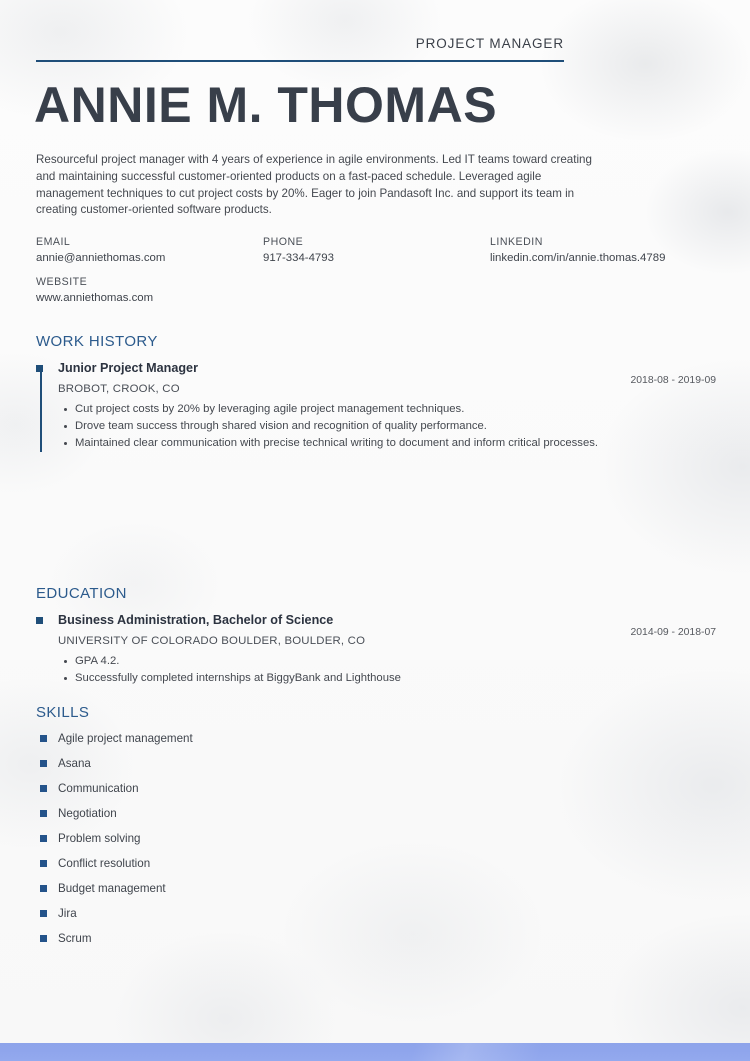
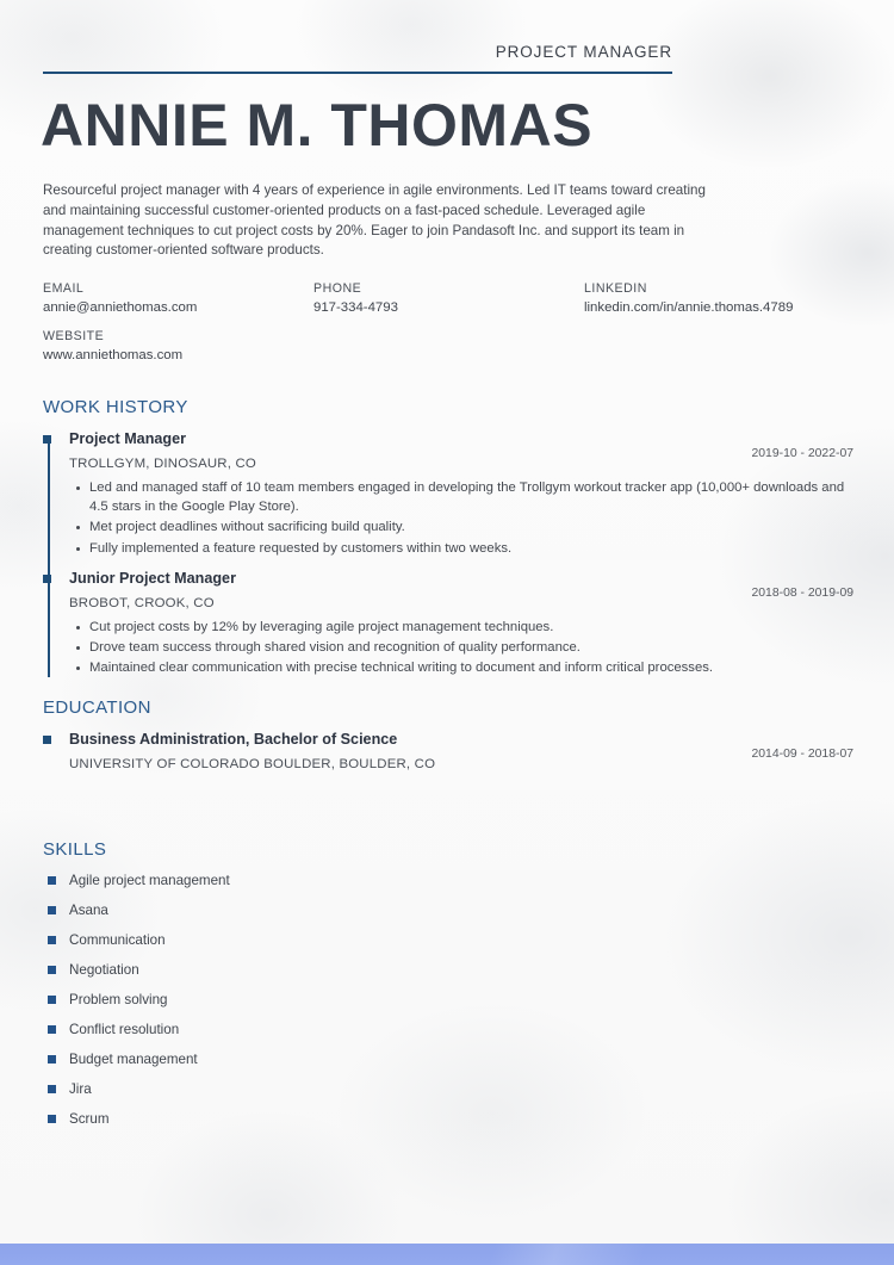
  PROJECT MANAGER
  ANNIE M. THOMAS
  Resourceful project manager with 4 years of experience in agile environments. Led IT teams toward creating and maintaining successful customer-oriented products on a fast-paced schedule. Leveraged agile management techniques to cut project costs by 20%. Eager to join Pandasoft Inc. and support its team in creating customer-oriented software products.
  EMAIL
  annie@anniethomas.com
  PHONE
  917-334-4793
  LINKEDIN
  linkedin.com/in/annie.thomas.4789
  WEBSITE
  www.anniethomas.com
  WORK HISTORY
+ Project Manager
+ TROLLGYM, DINOSAUR, CO
+ 2019-10 - 2022-07
+ Led and managed staff of 10 team members engaged in developing the Trollgym workout tracker app (10,000+ downloads and 4.5 stars in the Google Play Store).
+ Met project deadlines without sacrificing build quality.
+ Fully implemented a feature requested by customers within two weeks.
  Junior Project Manager
  BROBOT, CROOK, CO
  2018-08 - 2019-09
- Cut project costs by 20% by leveraging agile project management techniques.
+ Cut project costs by 12% by leveraging agile project management techniques.
  Drove team success through shared vision and recognition of quality performance.
  Maintained clear communication with precise technical writing to document and inform critical processes.
  EDUCATION
  Business Administration, Bachelor of Science
  UNIVERSITY OF COLORADO BOULDER, BOULDER, CO
  2014-09 - 2018-07
- GPA 4.2.
- Successfully completed internships at BiggyBank and Lighthouse
  SKILLS
  Agile project management
  Asana
  Communication
  Negotiation
  Problem solving
  Conflict resolution
  Budget management
  Jira
  Scrum
